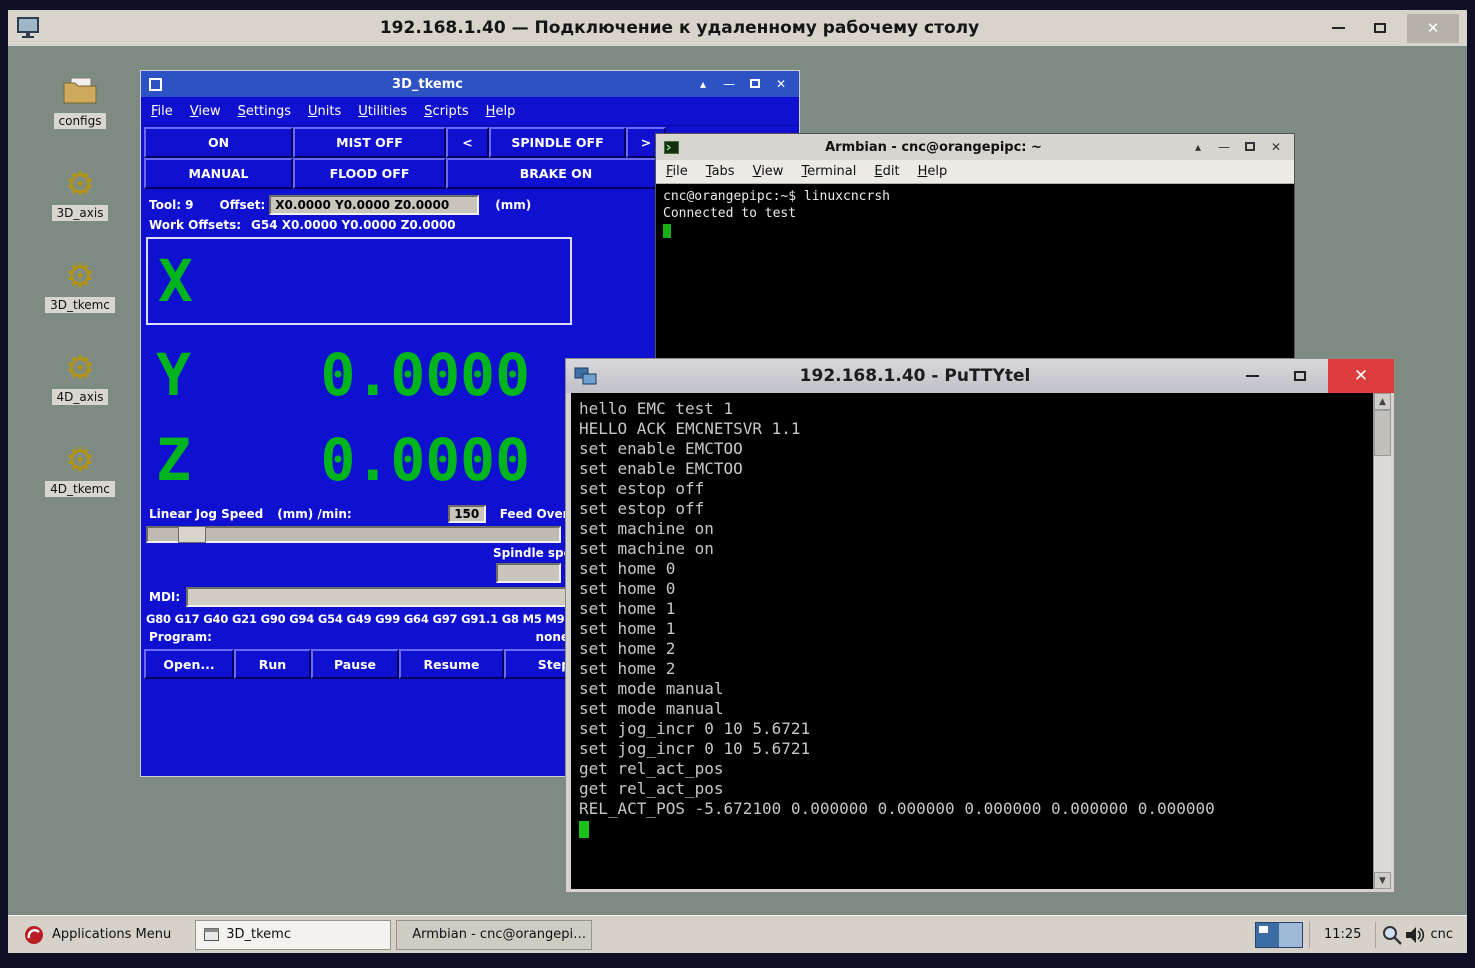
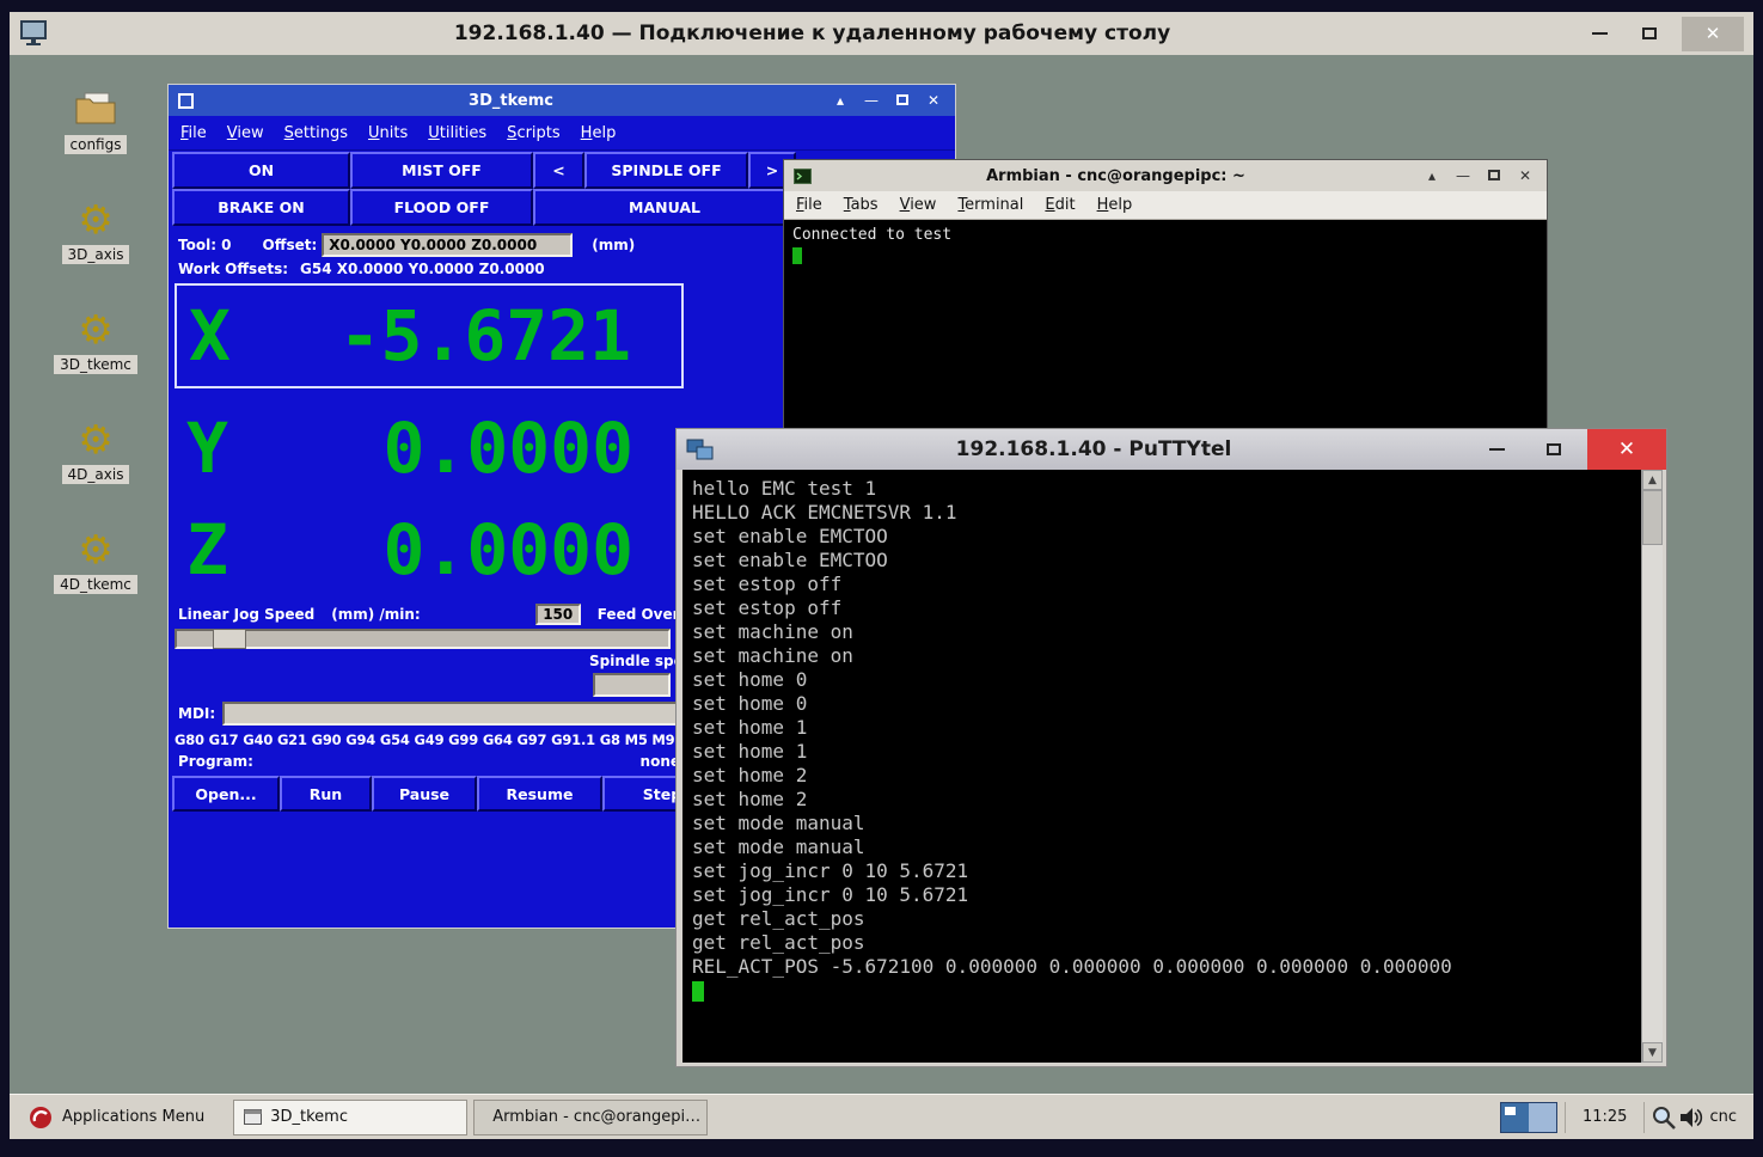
  192.168.1.40 — Подключение к удаленному рабочему столу
  ✕
  configs
  ⚙
  3D_axis
  ⚙
  3D_tkemc
  ⚙
  4D_axis
  ⚙
  4D_tkemc
  3D_tkemc
  ▴
  —
  ✕
  File
  View
  Settings
  Units
  Utilities
  Scripts
  Help
  ON
  MIST OFF
  <
  SPINDLE OFF
  >
- MANUAL
+ BRAKE ON
  FLOOD OFF
- BRAKE ON
+ MANUAL
- Tool: 9
+ Tool: 0
  Offset:
  X0.0000 Y0.0000 Z0.0000
  (mm)
  Work Offsets:
  G54 X0.0000 Y0.0000 Z0.0000
  X
+ -5.6721
  Y
  0.0000
  Z
  0.0000
  Linear Jog Speed
  (mm) /min:
  150
  Feed Ove
  Spindle sp
  MDI:
  G80 G17 G40 G21 G90 G94 G54 G49 G99 G64 G97 G91.1 G8 M5 M9
  Program:
  non
  Open...
  Run
  Pause
  Resume
  Ste
  Armbian - cnc@orangepipc: ~
  ▴
  —
  ✕
  File
  Tabs
  View
  Terminal
  Edit
  Help
- cnc@orangepipc:~$ linuxcncrsh
  Connected to test
  192.168.1.40 - PuTTYtel
  ✕
  hello EMC test 1
  HELLO ACK EMCNETSVR 1.1
  set enable EMCTOO
  set enable EMCTOO
  set estop off
  set estop off
  set machine on
  set machine on
  set home 0
  set home 0
  set home 1
  set home 1
  set home 2
  set home 2
  set mode manual
  set mode manual
  set jog_incr 0 10 5.6721
  set jog_incr 0 10 5.6721
  get rel_act_pos
  get rel_act_pos
  REL_ACT_POS -5.672100 0.000000 0.000000 0.000000 0.000000 0.000000
  ▲
  ▼
  Applications Menu
  3D_tkemc
  Armbian - cnc@orangepi…
  11:25
  cnc
